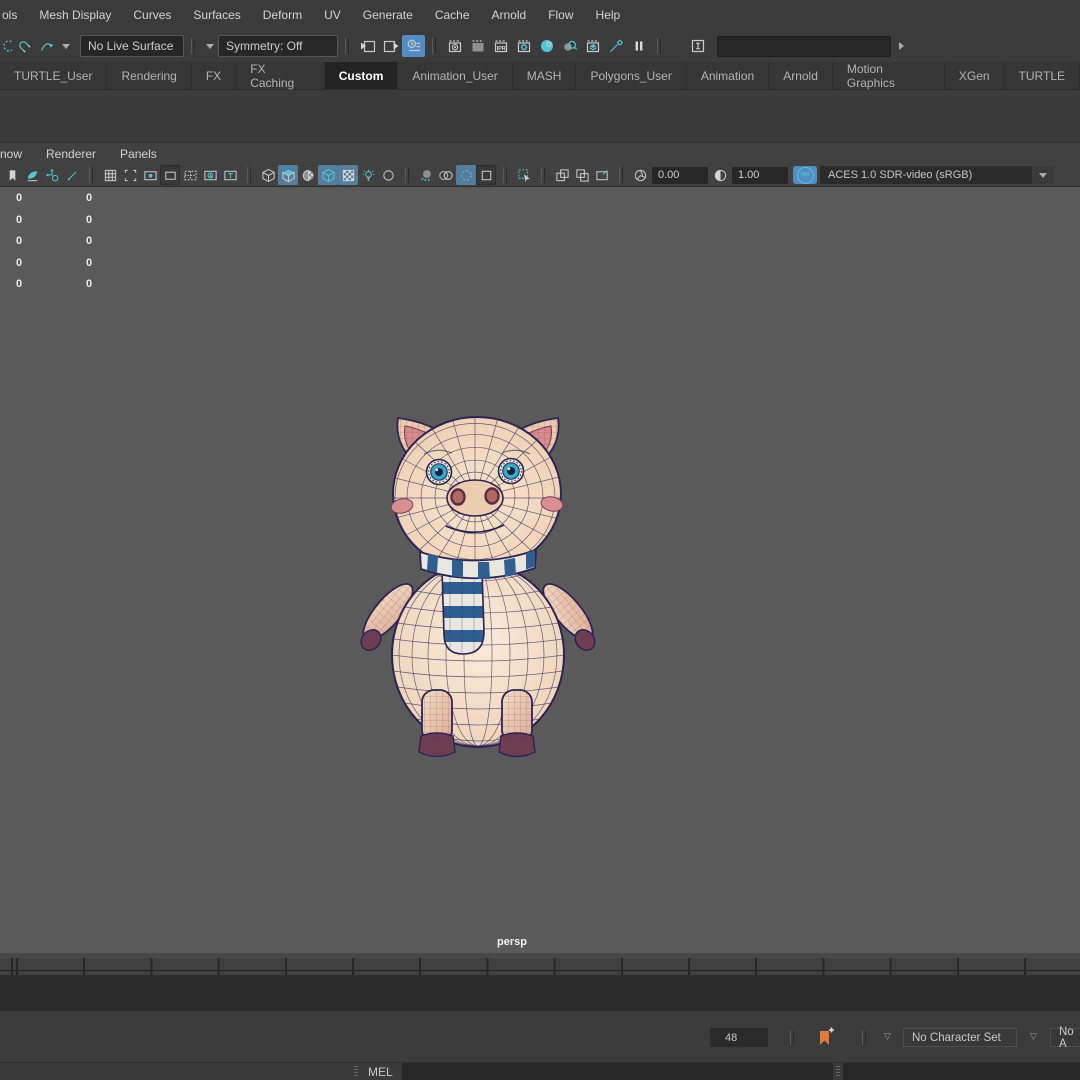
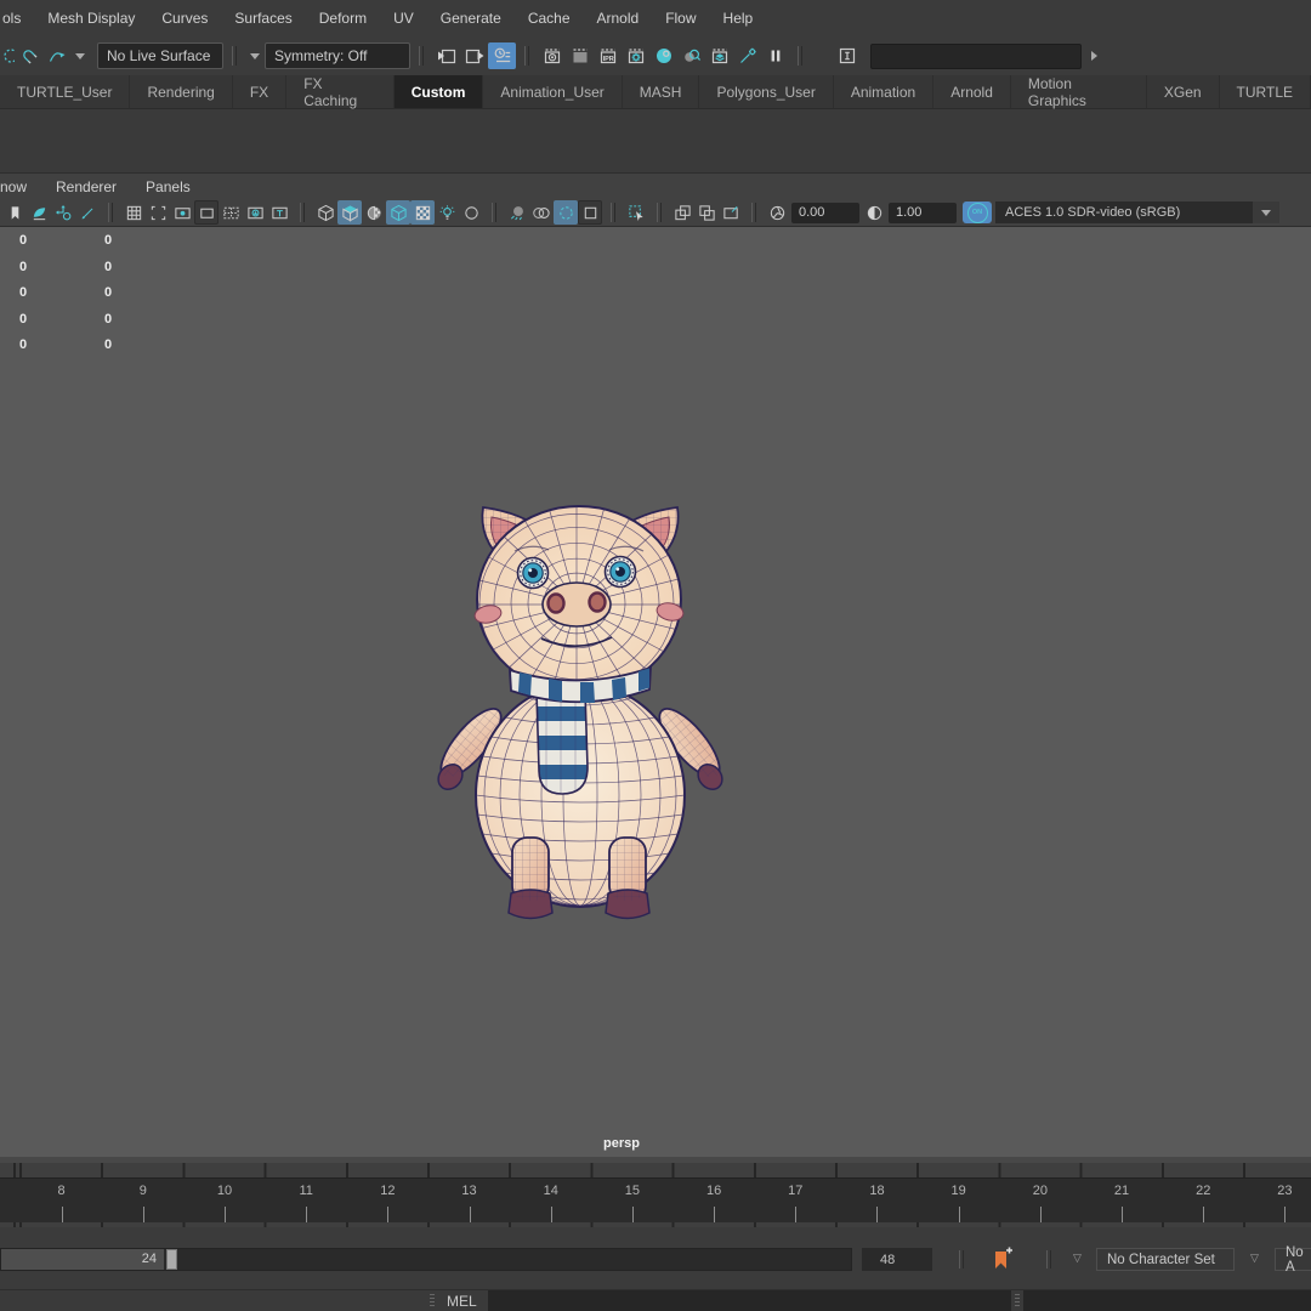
  ols
  Mesh Display
  Curves
  Surfaces
  Deform
  UV
  Generate
  Cache
  Arnold
  Flow
  Help
  No Live Surface
  Symmetry: Off
  TURTLE_User
  Rendering
  FX
  FX Caching
  Custom
  Animation_User
  MASH
  Polygons_User
  Animation
  Arnold
  Motion Graphics
  XGen
  TURTLE
  now
  Renderer
  Panels
  0.00
  1.00
  ACES 1.0 SDR-video (sRGB)
  0
  0
  0
  0
  0
  0
  0
  0
  0
  0
  persp
+ 8
+ 9
+ 10
+ 11
+ 12
+ 13
+ 14
+ 15
+ 16
+ 17
+ 18
+ 19
+ 20
+ 21
+ 22
+ 23
+ 24
  48
  ▽
  No Character Set
  ▽
  No A
  MEL
